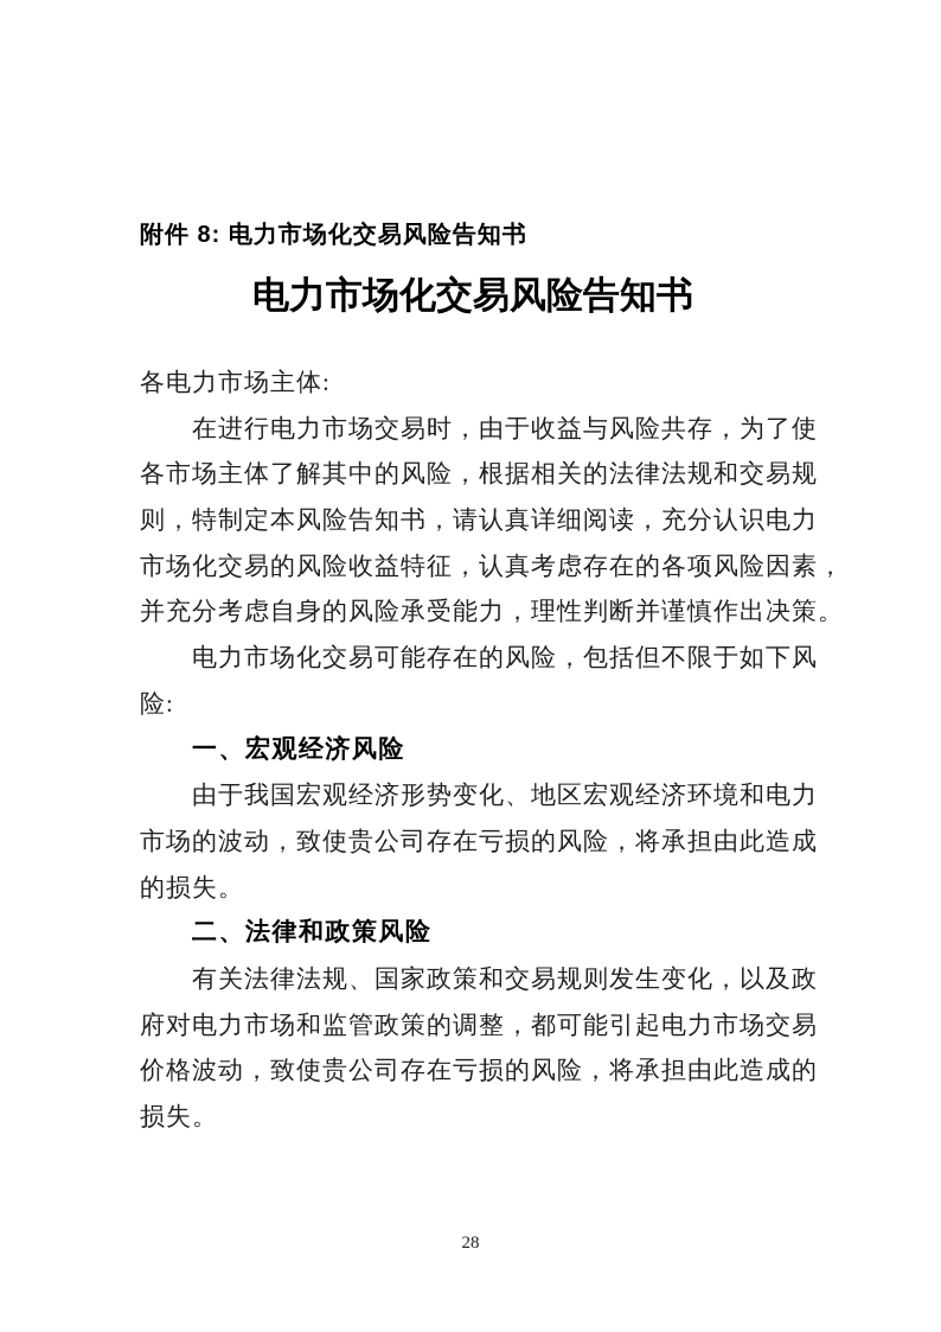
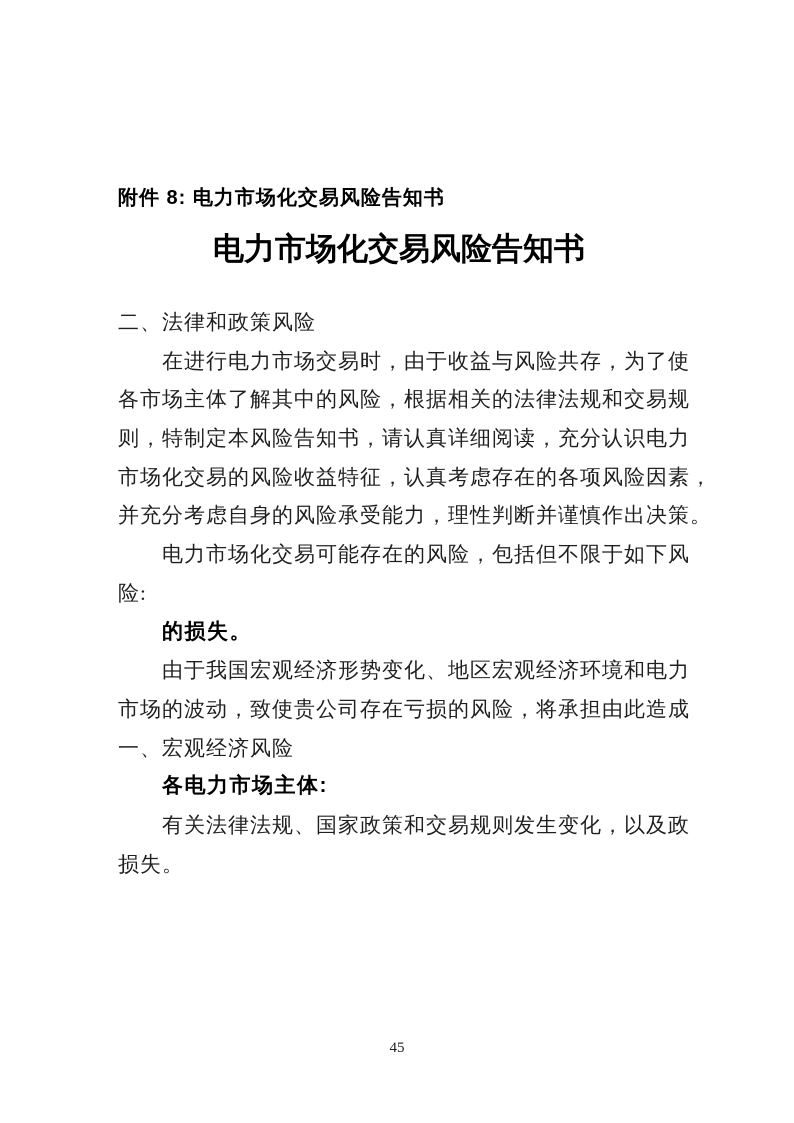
  附件 8: 电力市场化交易风险告知书
  电力市场化交易风险告知书
- 各电力市场主体:
+ 二、法律和政策风险
  在进行电力市场交易时，由于收益与风险共存，为了使
  各市场主体了解其中的风险，根据相关的法律法规和交易规
  则，特制定本风险告知书，请认真详细阅读，充分认识电力
  市场化交易的风险收益特征，认真考虑存在的各项风险因素，
  并充分考虑自身的风险承受能力，理性判断并谨慎作出决策。
  电力市场化交易可能存在的风险，包括但不限于如下风
  险:
- 一、宏观经济风险
+ 的损失。
  由于我国宏观经济形势变化、地区宏观经济环境和电力
  市场的波动，致使贵公司存在亏损的风险，将承担由此造成
- 的损失。
+ 一、宏观经济风险
- 二、法律和政策风险
+ 各电力市场主体:
  有关法律法规、国家政策和交易规则发生变化，以及政
- 府对电力市场和监管政策的调整，都可能引起电力市场交易
- 价格波动，致使贵公司存在亏损的风险，将承担由此造成的
  损失。
- 28
+ 45
